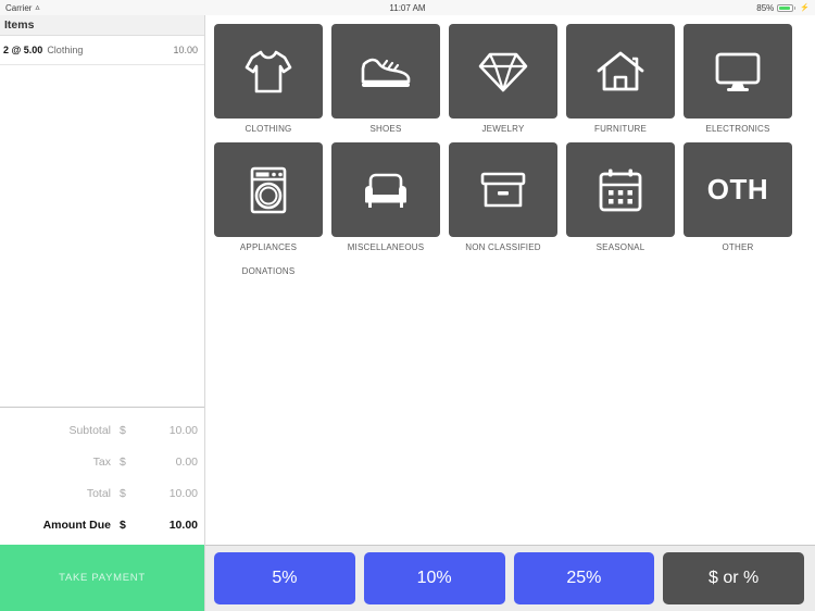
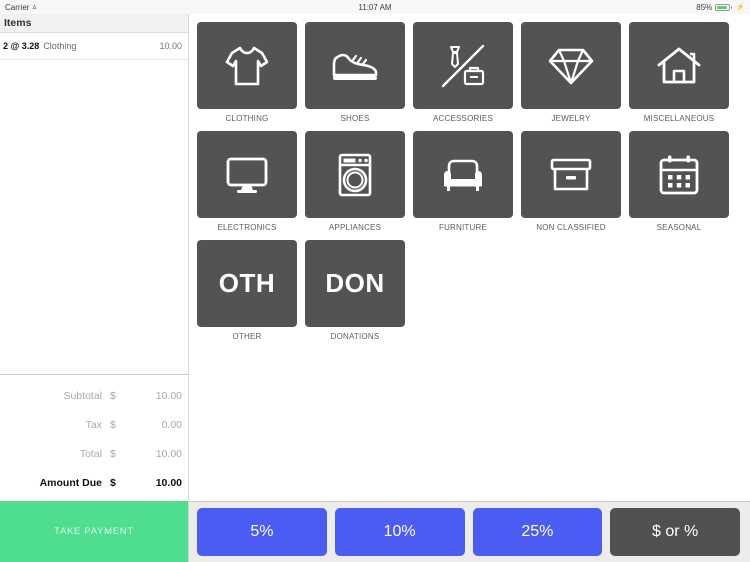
  Carrier
  ▵
  11:07 AM
  85%
  Items
- 2 @ 5.00
+ 2 @ 3.28
  Clothing
  10.00
  Subtotal
  $
  10.00
  Tax
  $
  0.00
  Total
  $
  10.00
  Amount Due
  $
  10.00
  TAKE PAYMENT
  CLOTHING
  SHOES
+ ACCESSORIES
  JEWELRY
- FURNITURE
+ MISCELLANEOUS
  ELECTRONICS
  APPLIANCES
- MISCELLANEOUS
+ FURNITURE
  NON CLASSIFIED
  SEASONAL
  OTH
  OTHER
+ DON
  DONATIONS
  5%
  10%
  25%
  $ or %
